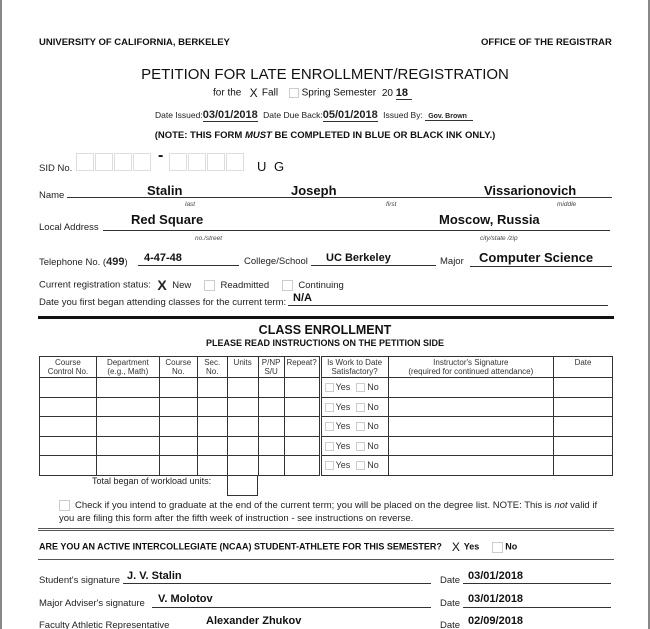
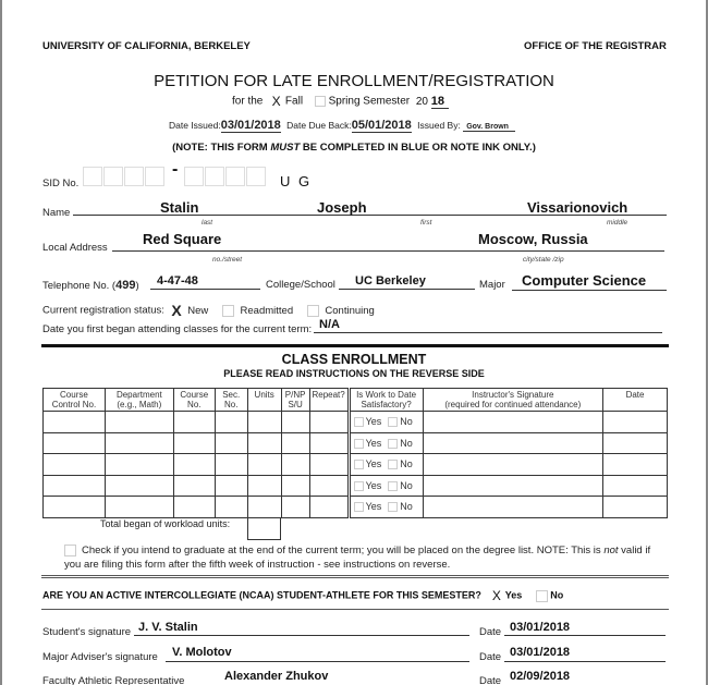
  UNIVERSITY OF CALIFORNIA, BERKELEY
  OFFICE OF THE REGISTRAR
  PETITION FOR LATE ENROLLMENT/REGISTRATION
  for the X Fall Spring Semester 20 18
  Date Issued:03/01/2018 Date Due Back:05/01/2018 Issued By:
- (NOTE: THIS FORM MUST BE COMPLETED IN BLUE OR BLACK INK ONLY.)
+ (NOTE: THIS FORM MUST BE COMPLETED IN BLUE OR NOTE INK ONLY.)
  SID No.
  -
  U G
  Name
  Stalin
  Joseph
  Vissarionovich
  Local Address
  Red Square
  Moscow, Russia
  Telephone No. (499)
  4-47-48
  College/School
  UC Berkeley
  Major
  Computer Science
  Current registration status: X New Readmitted Continuing
  Date you first began attending classes for the current term:
  N/A
  CLASS ENROLLMENT
- PLEASE READ INSTRUCTIONS ON THE PETITION SIDE
+ PLEASE READ INSTRUCTIONS ON THE REVERSE SIDE
  CourseControl No.	Department(e.g., Math)	CourseNo.	Sec.No.	Units	P/NPS/U	Repeat?	Is Work to DateSatisfactory?	Instructor's Signature(required for continued attendance)	Date
  							Yes No
  							Yes No
  							Yes No
  							Yes No
  							Yes No
  Total began of workload units:
  Check if you intend to graduate at the end of the current term; you will be placed on the degree list. NOTE: This is not valid if
  you are filing this form after the fifth week of instruction - see instructions on reverse.
  ARE YOU AN ACTIVE INTERCOLLEGIATE (NCAA) STUDENT-ATHLETE FOR THIS SEMESTER? X Yes No
  Student's signature
  J. V. Stalin
  Date
  03/01/2018
  Major Adviser's signature
  V. Molotov
  Date
  03/01/2018
  Faculty Athletic Representative
  Alexander Zhukov
  Date
  02/09/2018
